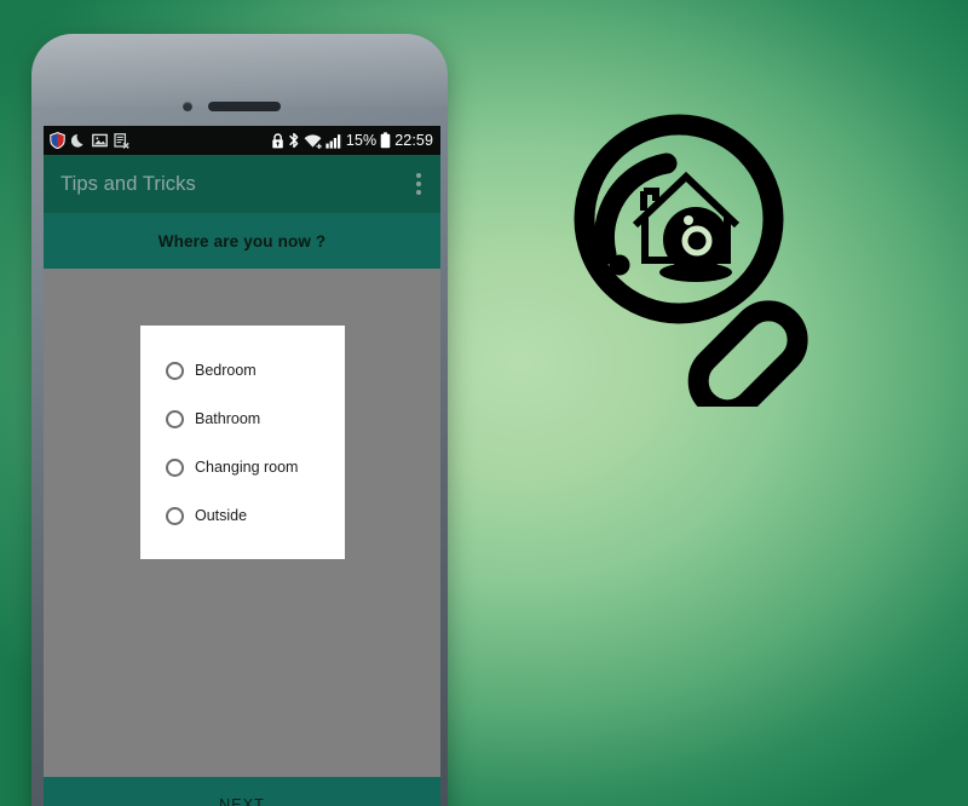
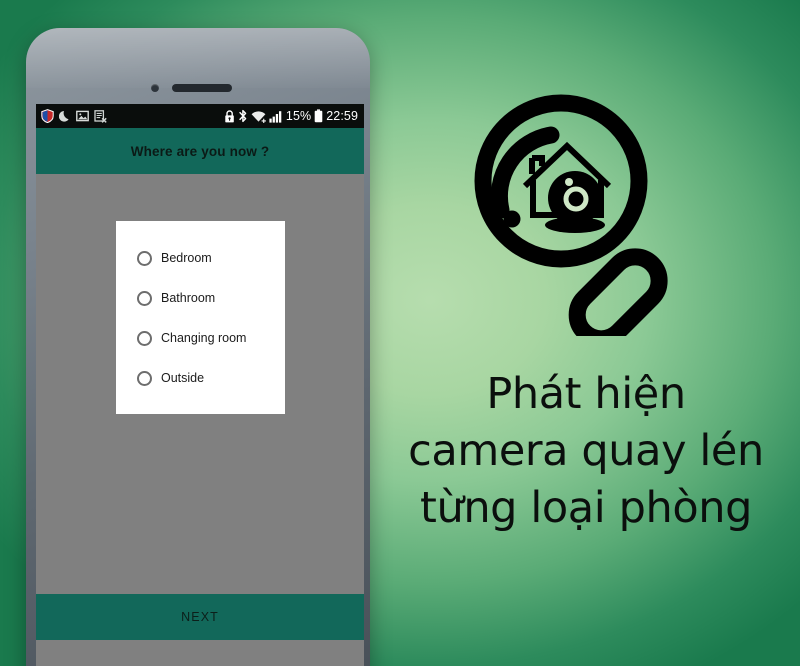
  15%
  22:59
- Tips and Tricks
  Where are you now ?
  Bedroom
  Bathroom
  Changing room
  Outside
  NEXT
+ Phát hiện
+ camera quay lén
+ từng loại phòng
